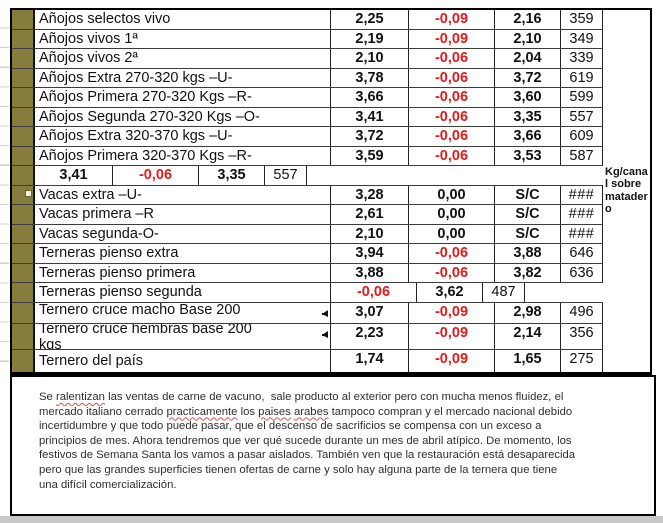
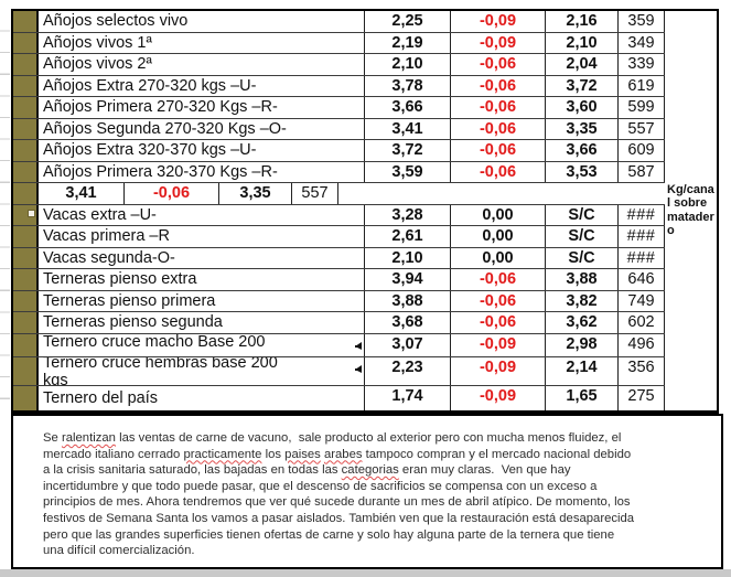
  Añojos selectos vivo
  2,25
  -0,09
  2,16
  359
  Añojos vivos 1ª
  2,19
  -0,09
  2,10
  349
  Añojos vivos 2ª
  2,10
  -0,06
  2,04
  339
  Añojos Extra 270-320 kgs –U-
  3,78
  -0,06
  3,72
  619
  Añojos Primera 270-320 Kgs –R-
  3,66
  -0,06
  3,60
  599
  Añojos Segunda 270-320 Kgs –O-
  3,41
  -0,06
  3,35
  557
  Añojos Extra 320-370 kgs –U-
  3,72
  -0,06
  3,66
  609
  Añojos Primera 320-370 Kgs –R-
  3,59
  -0,06
  3,53
  587
  3,41
  -0,06
  3,35
  557
  Vacas extra –U-
  3,28
  0,00
  S/C
  ###
  Vacas primera –R
  2,61
  0,00
  S/C
  ###
  Vacas segunda-O-
  2,10
  0,00
  S/C
  ###
  Terneras pienso extra
  3,94
  -0,06
  3,88
  646
  Terneras pienso primera
  3,88
  -0,06
  3,82
- 636
+ 749
  Terneras pienso segunda
+ 3,68
  -0,06
  3,62
- 487
+ 602
  Ternero cruce macho Base 200
  3,07
  -0,09
  2,98
  496
  Ternero cruce hembras base 200
  kgs
  2,23
  -0,09
  2,14
  356
  Ternero del país
  1,74
  -0,09
  1,65
  275
  Kg/canal sobre matadero
  Se ralentizan las ventas de carne de vacuno, sale producto al exterior pero con mucha menos fluidez, el
  mercado italiano cerrado practicamente los paises arabes tampoco compran y el mercado nacional debido
+ a la crisis sanitaria saturado, las bajadas en todas las categorias eran muy claras. Ven que hay
  incertidumbre y que todo puede pasar, que el descenso de sacrificios se compensa con un exceso a
  principios de mes. Ahora tendremos que ver qué sucede durante un mes de abril atípico. De momento, los
  festivos de Semana Santa los vamos a pasar aislados. También ven que la restauración está desaparecida
  pero que las grandes superficies tienen ofertas de carne y solo hay alguna parte de la ternera que tiene
  una difícil comercialización.
